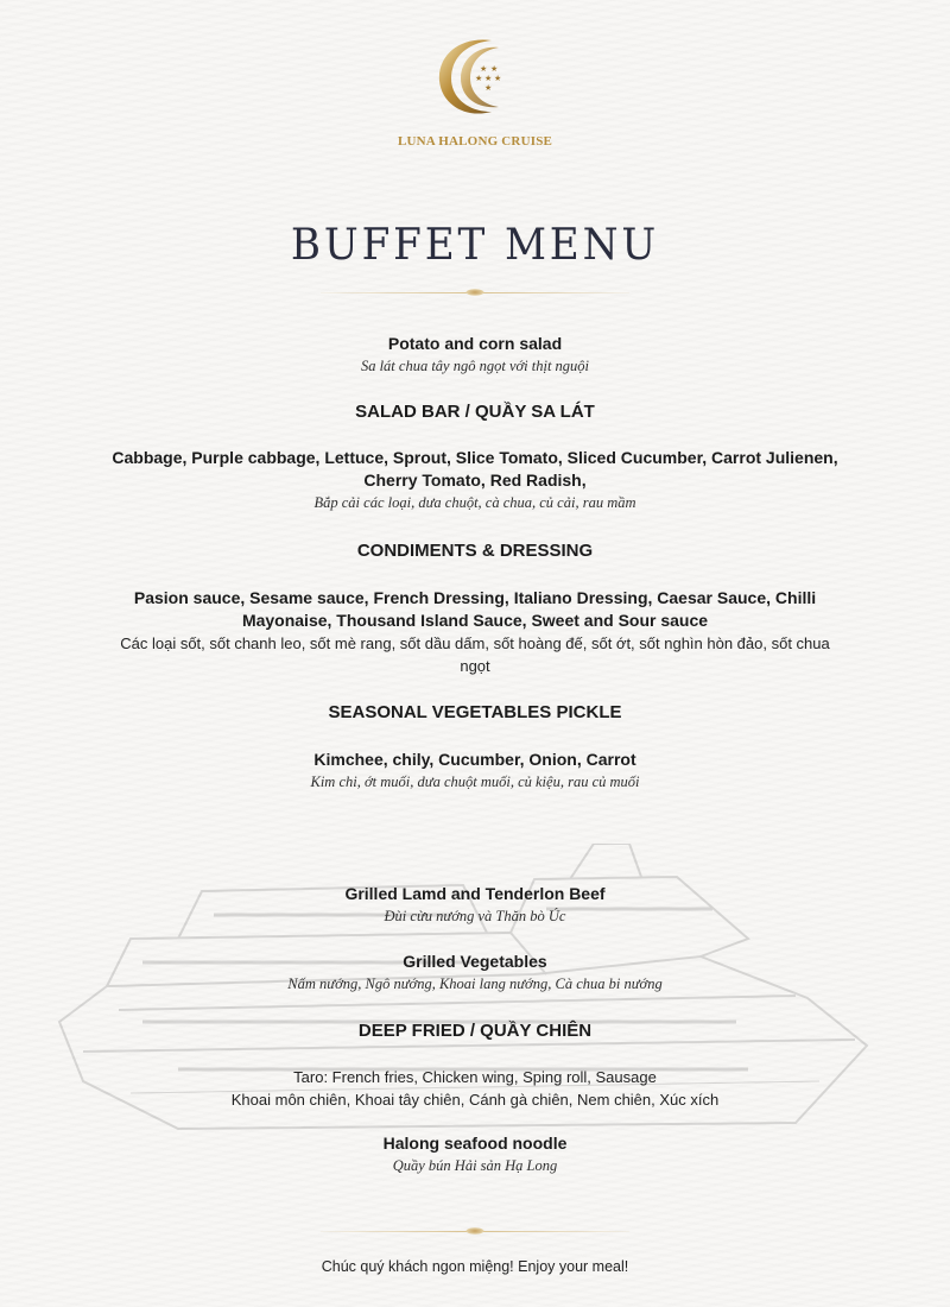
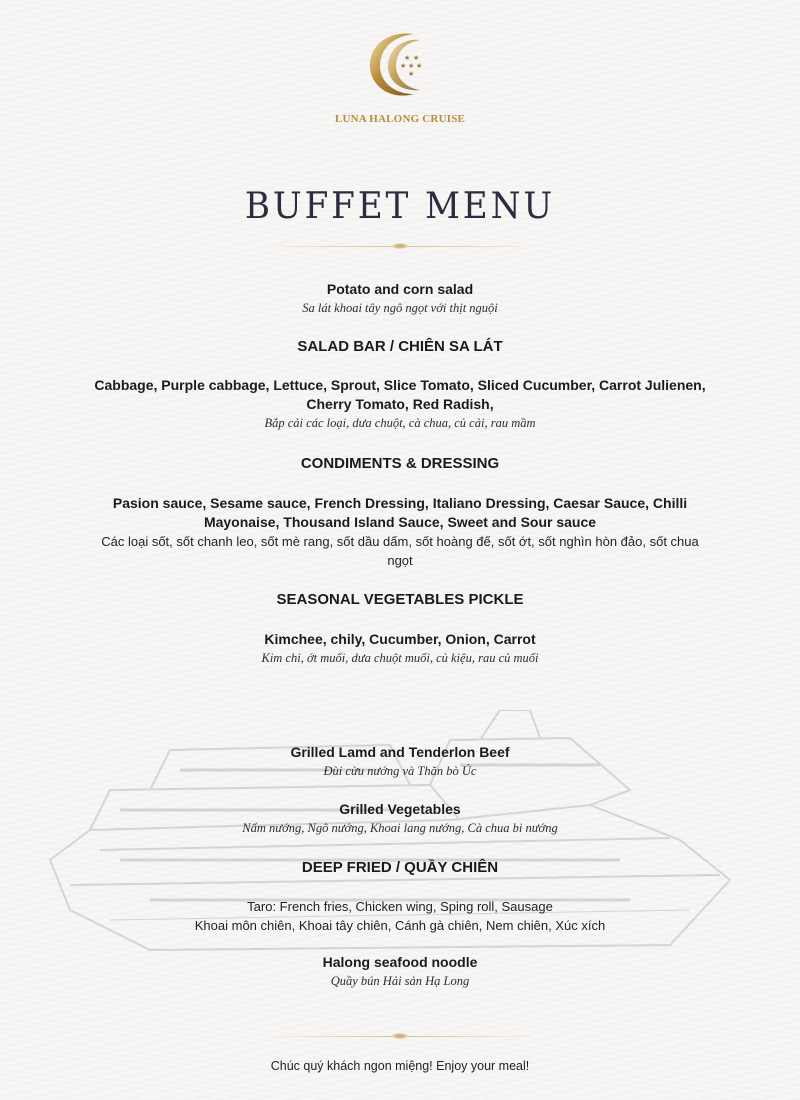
  ★
  ★
  ★
  ★
  ★
  ★
  LUNA HALONG CRUISE
  BUFFET MENU
  Potato and corn salad
- Sa lát chua tây ngô ngọt với thịt nguội
+ Sa lát khoai tây ngô ngọt với thịt nguội
- SALAD BAR / QUẦY SA LÁT
+ SALAD BAR / CHIÊN SA LÁT
  Cabbage, Purple cabbage, Lettuce, Sprout, Slice Tomato, Sliced Cucumber, Carrot Julienen,
  Cherry Tomato, Red Radish,
  Bắp cải các loại, dưa chuột, cà chua, củ cải, rau mầm
  CONDIMENTS & DRESSING
  Pasion sauce, Sesame sauce, French Dressing, Italiano Dressing, Caesar Sauce, Chilli
  Mayonaise, Thousand Island Sauce, Sweet and Sour sauce
  Các loại sốt, sốt chanh leo, sốt mè rang, sốt dầu dấm, sốt hoàng đế, sốt ớt, sốt nghìn hòn đảo, sốt chua
  ngọt
  SEASONAL VEGETABLES PICKLE
  Kimchee, chily, Cucumber, Onion, Carrot
  Kim chi, ớt muối, dưa chuột muối, củ kiệu, rau củ muối
  Grilled Lamd and Tenderlon Beef
  Đùi cừu nướng và Thăn bò Úc
  Grilled Vegetables
  Nấm nướng, Ngô nướng, Khoai lang nướng, Cà chua bi nướng
  DEEP FRIED / QUẦY CHIÊN
  Taro: French fries, Chicken wing, Sping roll, Sausage
  Khoai môn chiên, Khoai tây chiên, Cánh gà chiên, Nem chiên, Xúc xích
  Halong seafood noodle
  Quầy bún Hải sản Hạ Long
  Chúc quý khách ngon miệng! Enjoy your meal!
